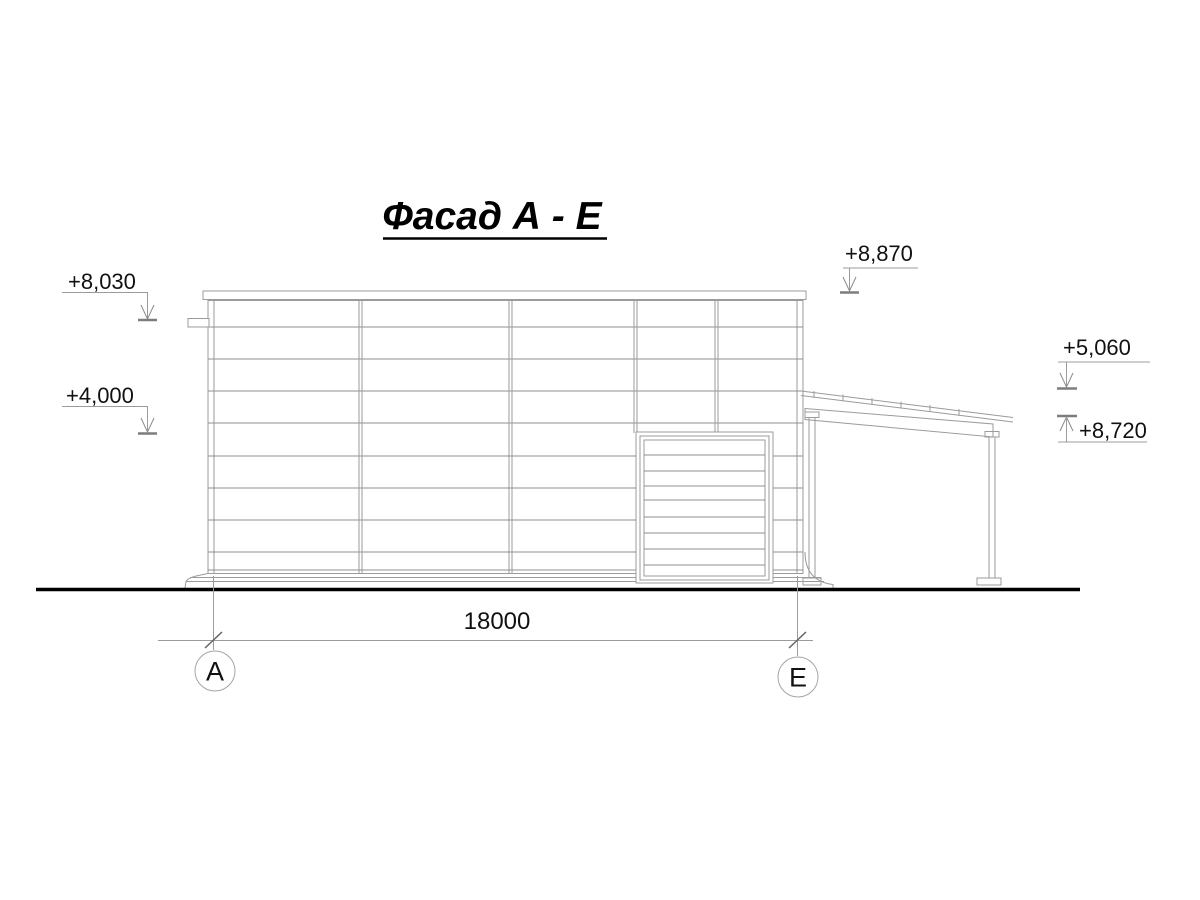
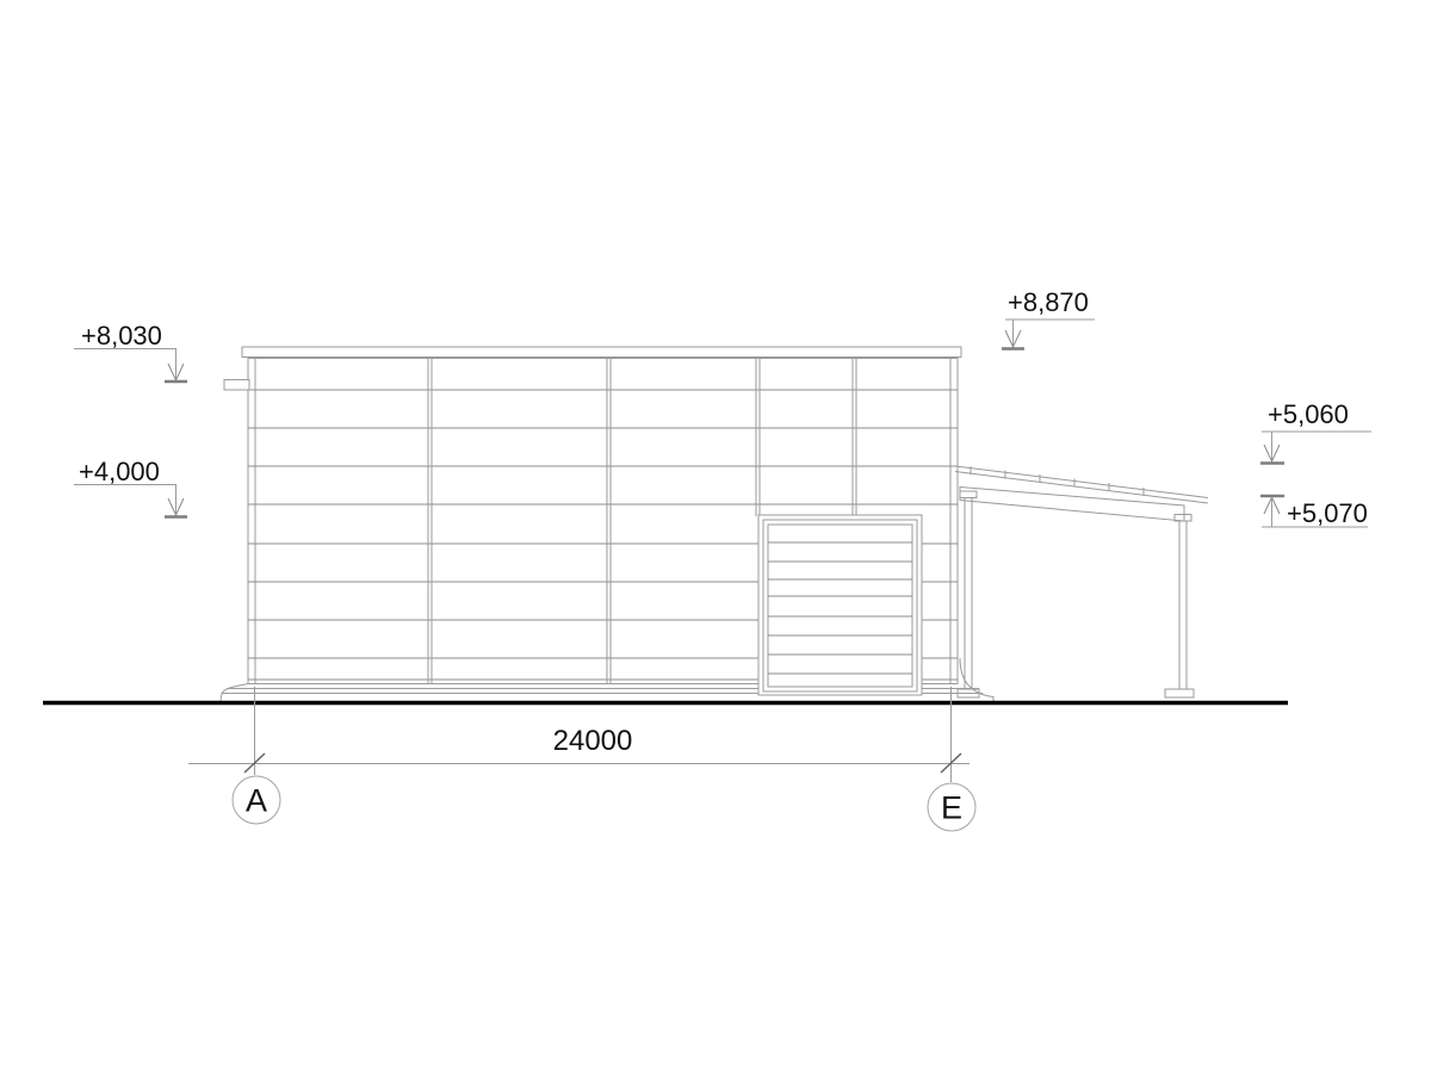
  +8,030
  +4,000
  +8,870
  +5,060
- +8,720
+ +5,070
- 18000
+ 24000
  А
  Е
- Фасад А - Е
